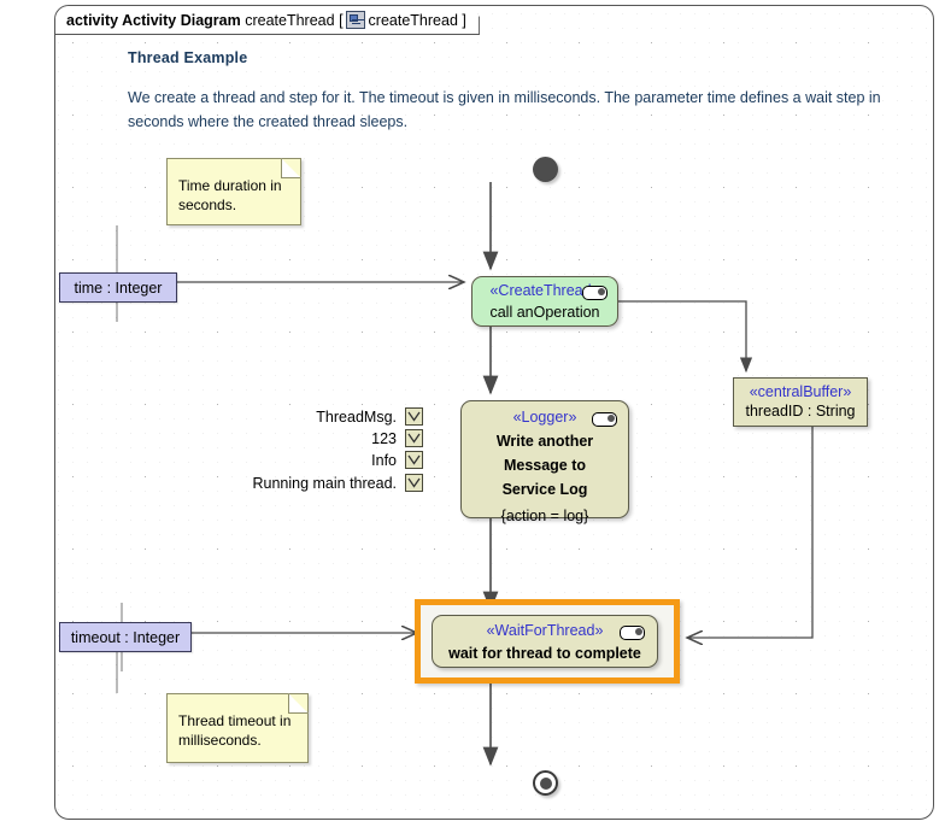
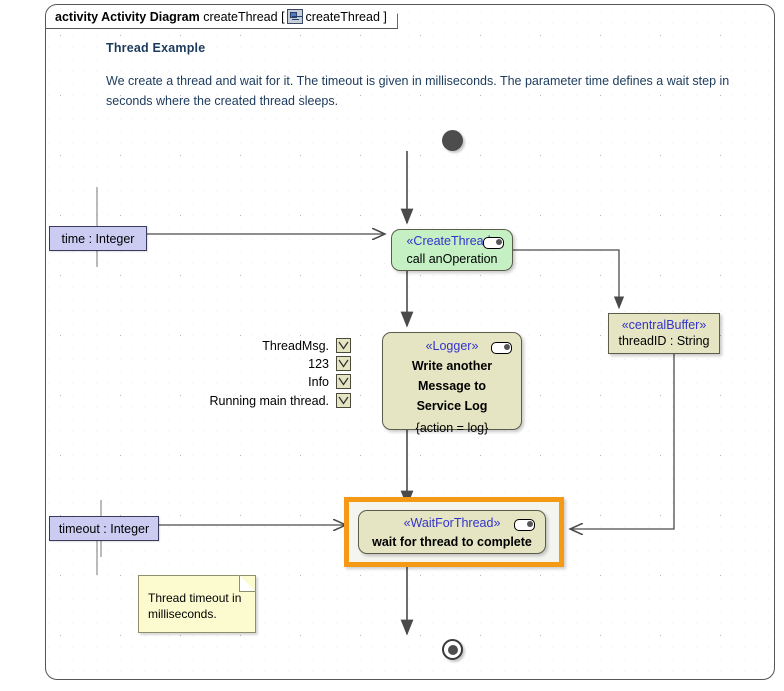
  activity Activity Diagram
  createThread
  [
  createThread
  ]
  Thread Example
- We create a thread and step for it. The timeout is given in milliseconds. The parameter time defines a wait step in seconds where the created thread sleeps.
+ We create a thread and wait for it. The timeout is given in milliseconds. The parameter time defines a wait step in seconds where the created thread sleeps.
- Time duration in seconds.
  Thread timeout in milliseconds.
  time : Integer
  timeout : Integer
  «CreateThrea
  call anOperation
  «centralBuffer»
  threadID : String
  ThreadMsg.
  123
  Info
  Running main thread.
  «Logger»
  Write another
  Message to
  Service Log
  {action = log}
  «WaitForThread»
  wait for thread to complete
